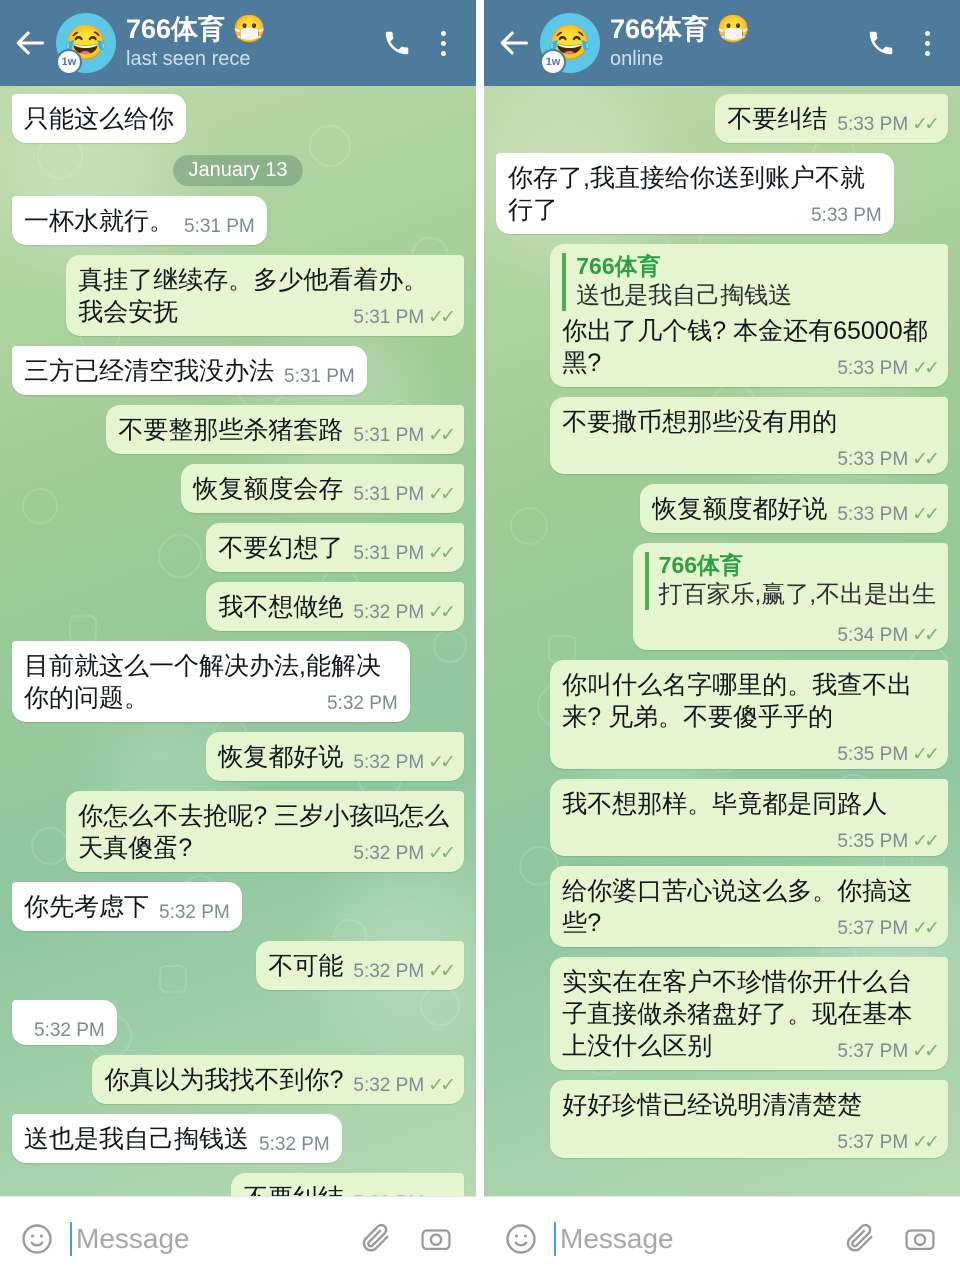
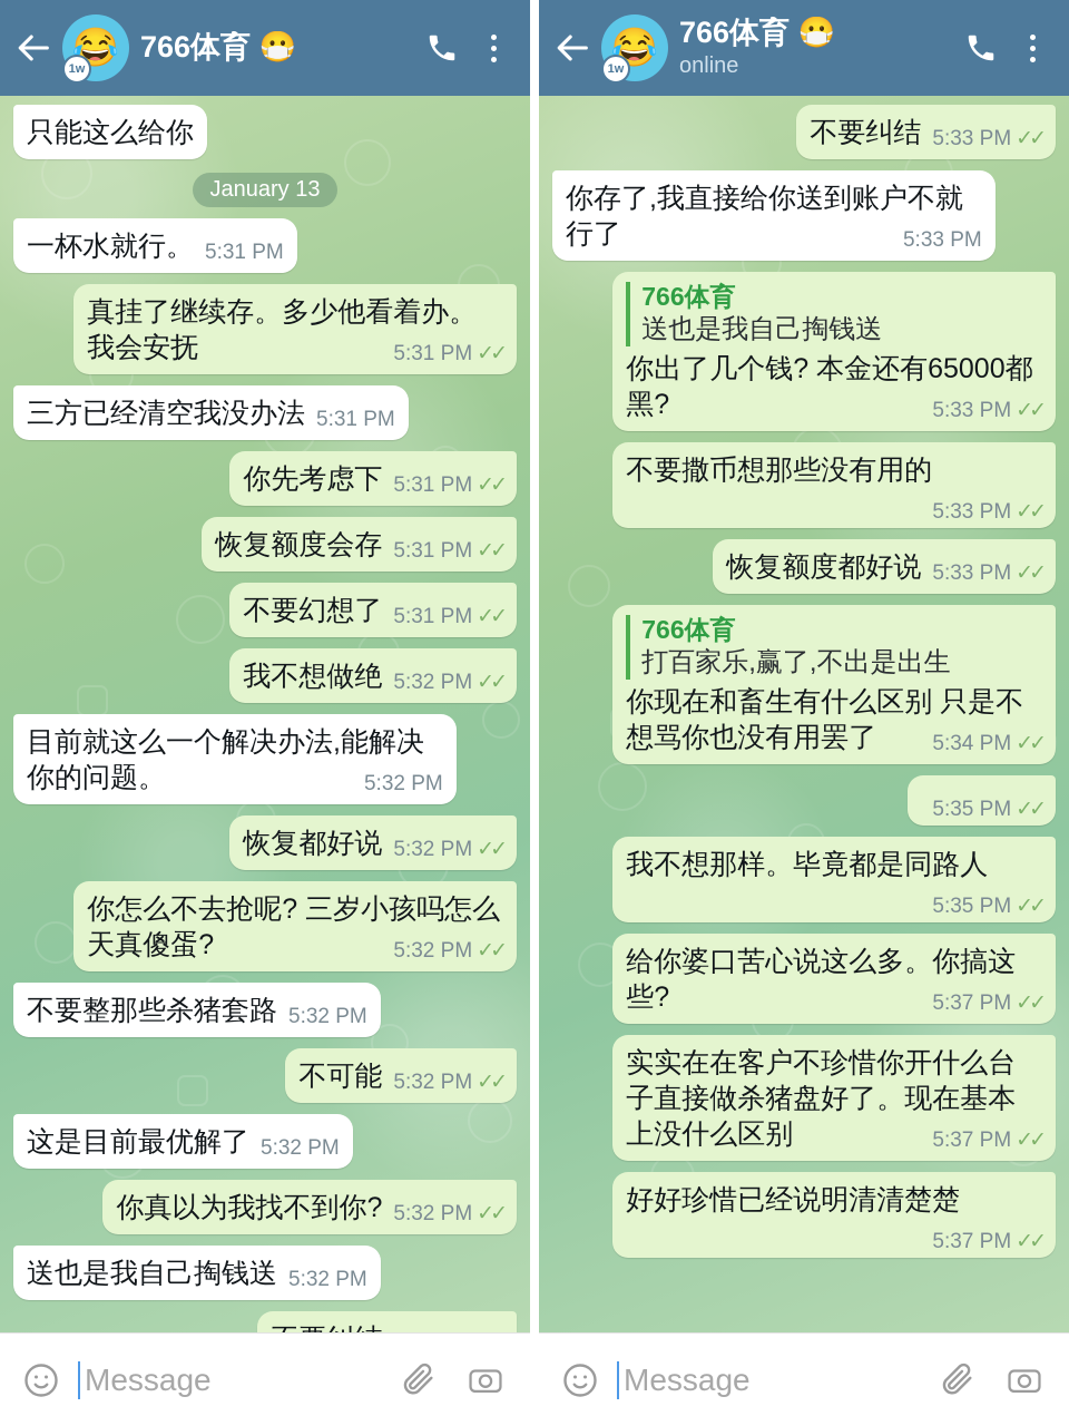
  😂
  1w
  766体育 😷
- last seen rece
  只能这么给你
  January 13
  一杯水就行。
  5:31 PM
  真挂了继续存。多少他看着办。我会安抚
  5:31 PM
  ✓✓
  三方已经清空我没办法
  5:31 PM
- 不要整那些杀猪套路
+ 你先考虑下
  5:31 PM
  ✓✓
  恢复额度会存
  5:31 PM
  ✓✓
  不要幻想了
  5:31 PM
  ✓✓
  我不想做绝
  5:32 PM
  ✓✓
  目前就这么一个解决办法,能解决你的问题。
  5:32 PM
  恢复都好说
  5:32 PM
  ✓✓
  你怎么不去抢呢? 三岁小孩吗怎么天真傻蛋?
  5:32 PM
  ✓✓
- 你先考虑下
+ 不要整那些杀猪套路
  5:32 PM
  不可能
  5:32 PM
  ✓✓
+ 这是目前最优解了
  5:32 PM
  你真以为我找不到你?
  5:32 PM
  ✓✓
  送也是我自己掏钱送
  5:32 PM
  Message
  😂
  1w
  766体育 😷
  online
  不要纠结
  5:33 PM
  ✓✓
  你存了,我直接给你送到账户不就行了
  5:33 PM
  766体育
  送也是我自己掏钱送
  你出了几个钱? 本金还有65000都黑?
  5:33 PM
  ✓✓
  不要撒币想那些没有用的
  5:33 PM
  ✓✓
  恢复额度都好说
  5:33 PM
  ✓✓
  766体育
  打百家乐,赢了,不出是出生
+ 你现在和畜生有什么区别 只是不想骂你也没有用罢了
  5:34 PM
  ✓✓
- 你叫什么名字哪里的。我查不出来? 兄弟。不要傻乎乎的
  5:35 PM
  ✓✓
  我不想那样。毕竟都是同路人
  5:35 PM
  ✓✓
  给你婆口苦心说这么多。你搞这些?
  5:37 PM
  ✓✓
  实实在在客户不珍惜你开什么台子直接做杀猪盘好了。现在基本上没什么区别
  5:37 PM
  ✓✓
  好好珍惜已经说明清清楚楚
  5:37 PM
  ✓✓
  Message
